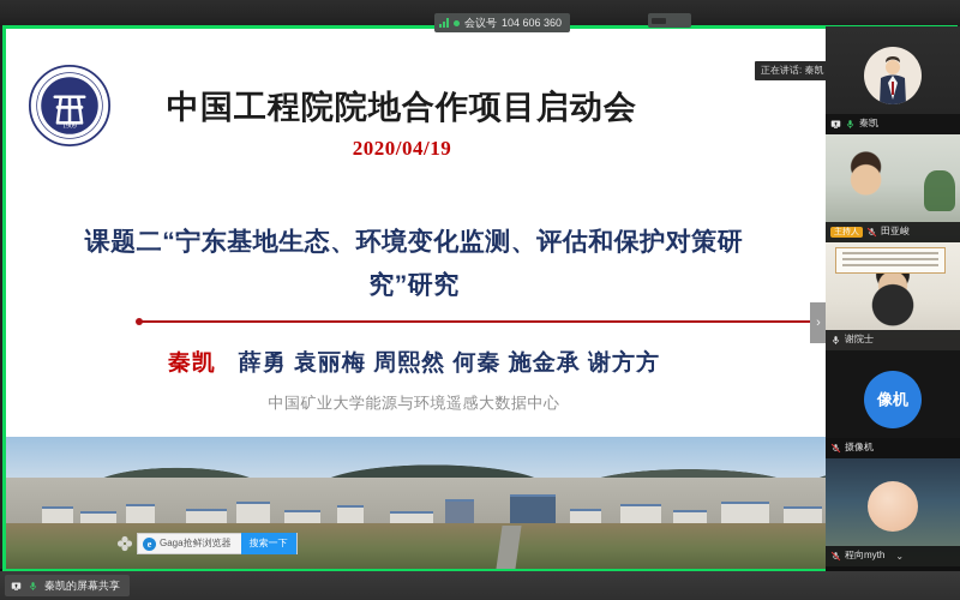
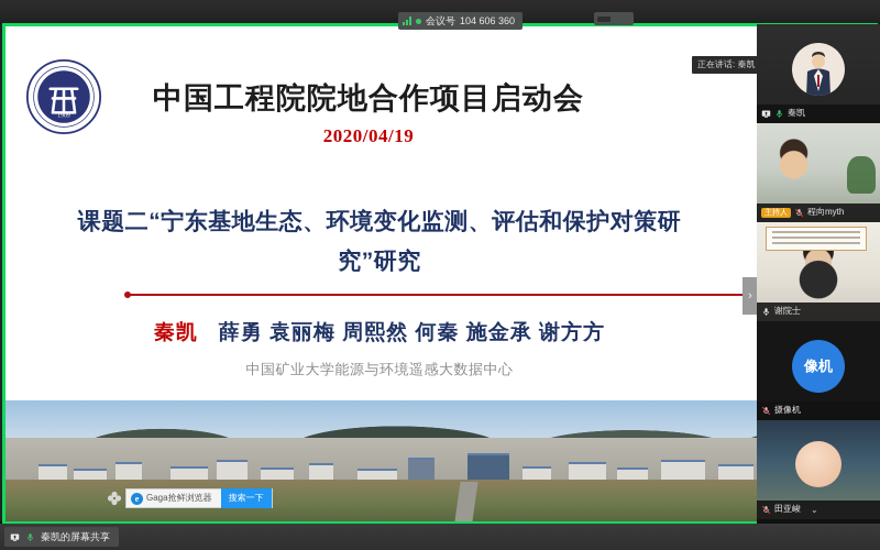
  会议号
  104 606 360
  中国工程院院地合作项目启动会
  2020/04/19
  课题二“宁东基地生态、环境变化监测、评估和保护对策研究”研究
  秦凯 薛勇 袁丽梅 周熙然 何秦 施金承 谢方方
  中国矿业大学能源与环境遥感大数据中心
  e
  Gaga抢鲜浏览器
  搜索一下
  ›
  正在讲话: 秦凯
  秦凯
- 田亚峻
+ 程向myth
  谢院士
  像机
  摄像机
- 程向myth
+ 田亚峻
  ⌄
  秦凯的屏幕共享
